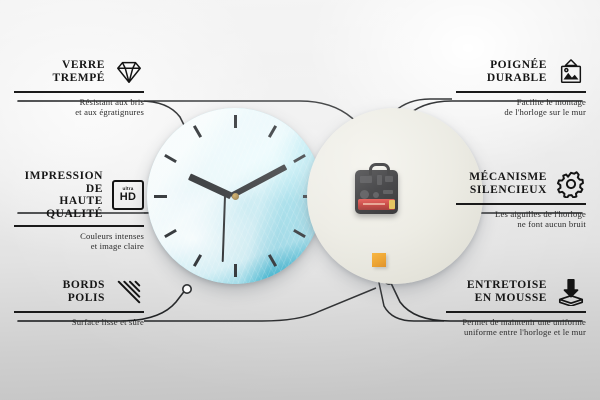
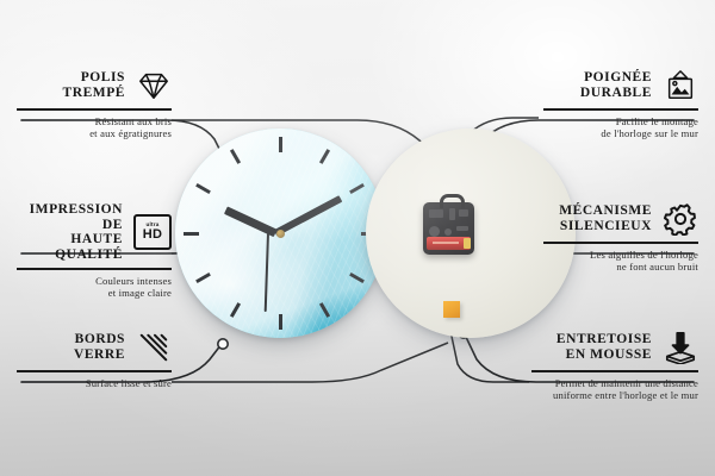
- VERRE
+ POLIS
  TREMPÉ
  Résistant aux bris
  et aux égratignures
  IMPRESSION DE
  HAUTE QUALITÉ
  HD
  Couleurs intenses
  et image claire
  BORDS
- POLIS
+ VERRE
  Surface lisse et sûre
  POIGNÉE
  DURABLE
  Facilite le montage
  de l'horloge sur le mur
  MÉCANISME
  SILENCIEUX
  Les aiguilles de l'horloge
  ne font aucun bruit
  ENTRETOISE
  EN MOUSSE
- Permet de maintenir une uniforme
+ Permet de maintenir une distance
  uniforme entre l'horloge et le mur
